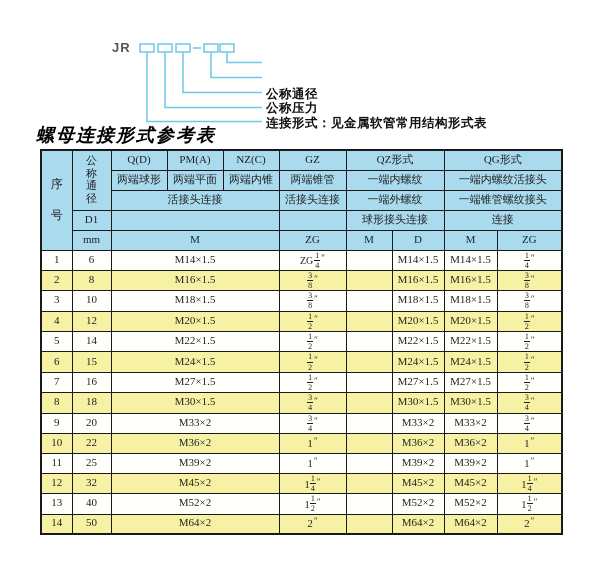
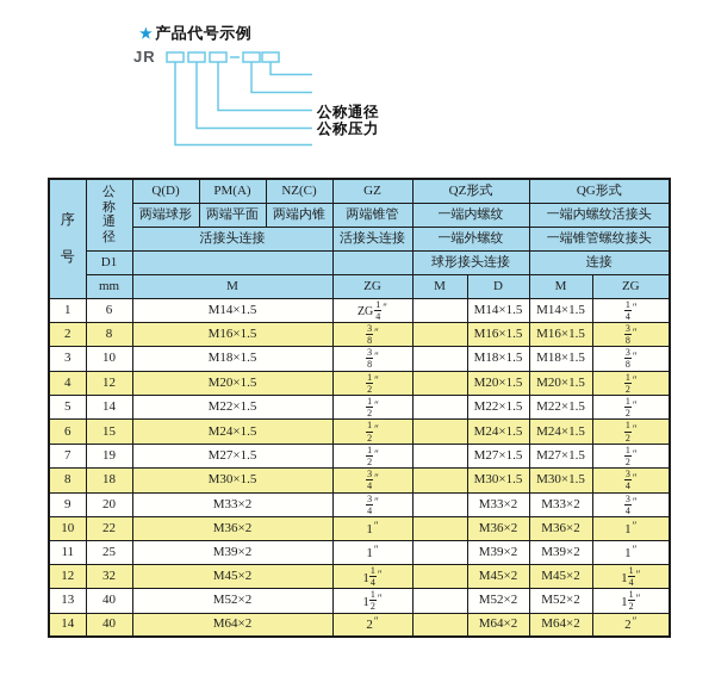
+ ★ 产品代号示例
  JR
  公称通径
  公称压力
- 连接形式：见金属软管常用结构形式表
- 螺母连接形式参考表
  序号	公称通径	Q(D)	PM(A)	NZ(C)	GZ	QZ形式	QG形式
  两端球形	两端平面	两端内锥	两端锥管	一端内螺纹	一端内螺纹活接头
  活接头连接	活接头连接	一端外螺纹	一端锥管螺纹接头
  D1			球形接头连接	连接
  mm	M	ZG	M	D	M	ZG
  1	6	M14×1.5	ZG14″		M14×1.5	M14×1.5	14″
  2	8	M16×1.5	38″		M16×1.5	M16×1.5	38″
  3	10	M18×1.5	38″		M18×1.5	M18×1.5	38″
  4	12	M20×1.5	12″		M20×1.5	M20×1.5	12″
  5	14	M22×1.5	12″		M22×1.5	M22×1.5	12″
  6	15	M24×1.5	12″		M24×1.5	M24×1.5	12″
- 7	16	M27×1.5	12″		M27×1.5	M27×1.5	12″
+ 7	19	M27×1.5	12″		M27×1.5	M27×1.5	12″
  8	18	M30×1.5	34″		M30×1.5	M30×1.5	34″
  9	20	M33×2	34″		M33×2	M33×2	34″
  10	22	M36×2	1″		M36×2	M36×2	1″
  11	25	M39×2	1″		M39×2	M39×2	1″
  12	32	M45×2	114″		M45×2	M45×2	114″
  13	40	M52×2	112″		M52×2	M52×2	112″
- 14	50	M64×2	2″		M64×2	M64×2	2″
+ 14	40	M64×2	2″		M64×2	M64×2	2″
